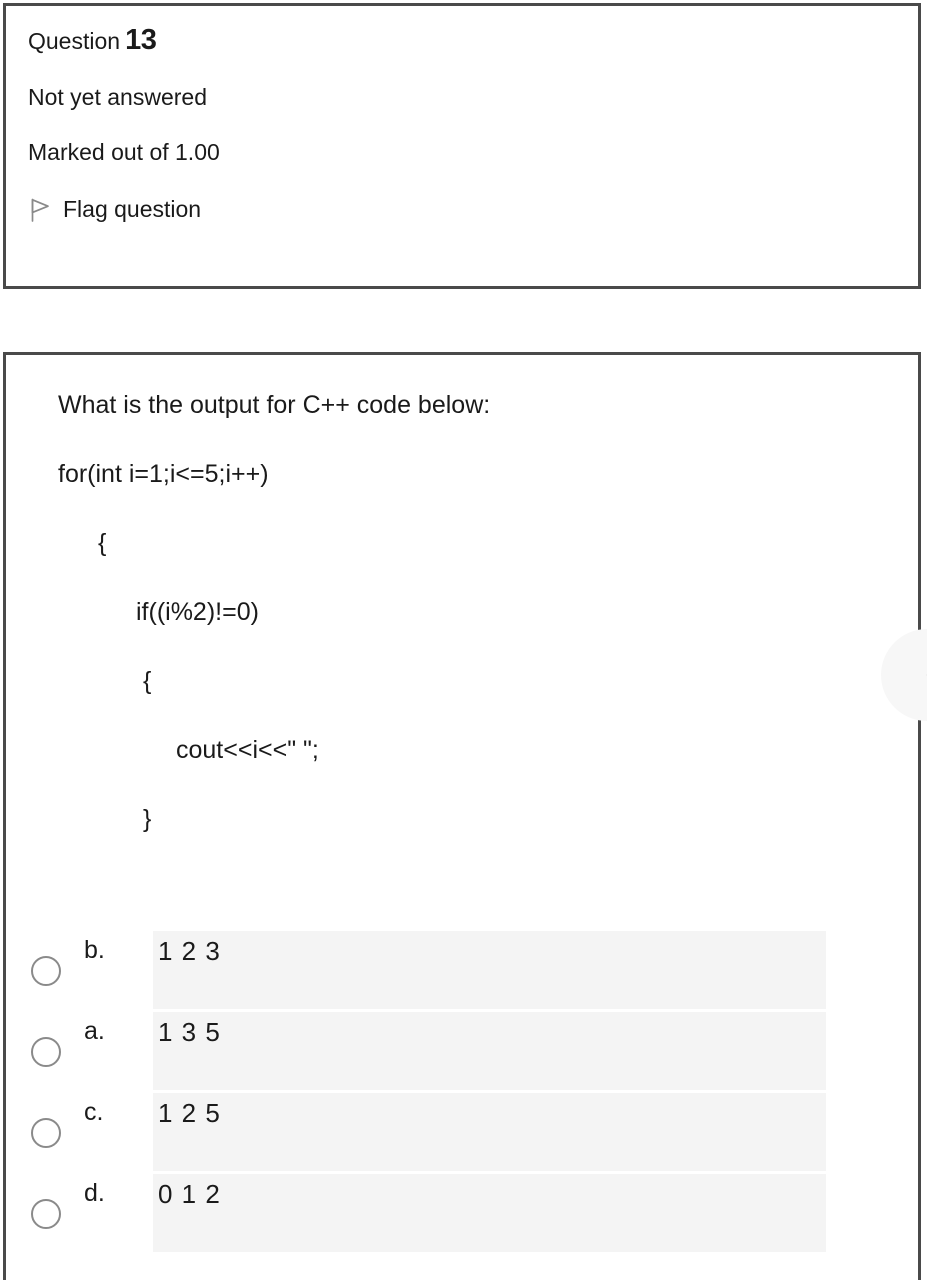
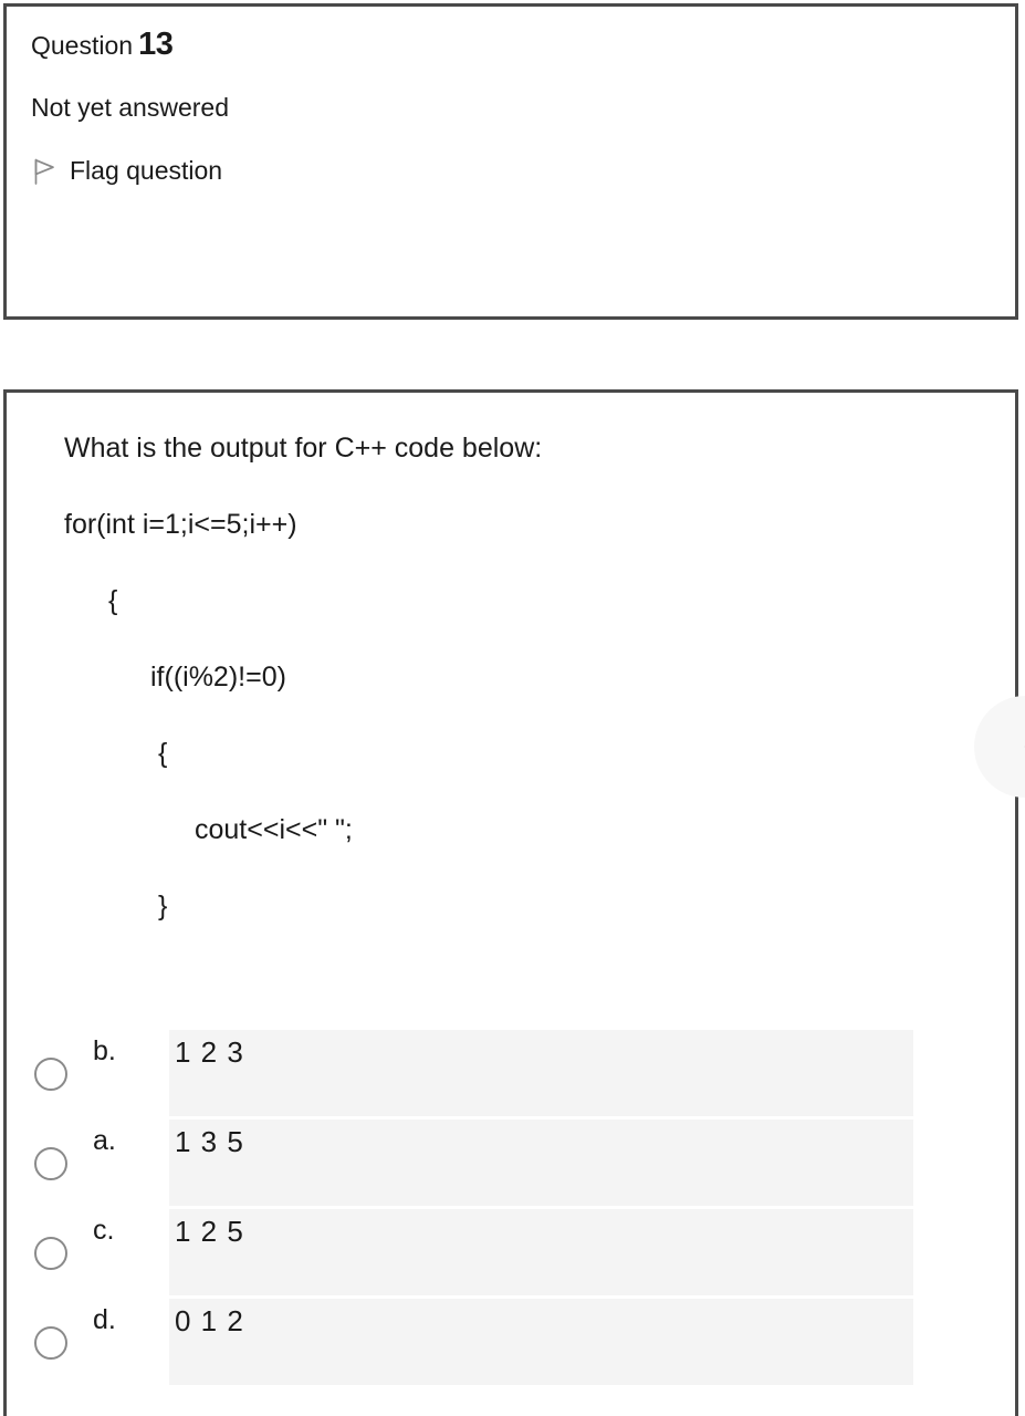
  Question 13
  Not yet answered
- Marked out of 1.00
  Flag question
  What is the output for C++ code below:
  for(int i=1;i<=5;i++)
  {
  if((i%2)!=0)
  {
  cout<<i<<" ";
  }
  b.
  1 2 3
  a.
  1 3 5
  c.
  1 2 5
  d.
  0 1 2
